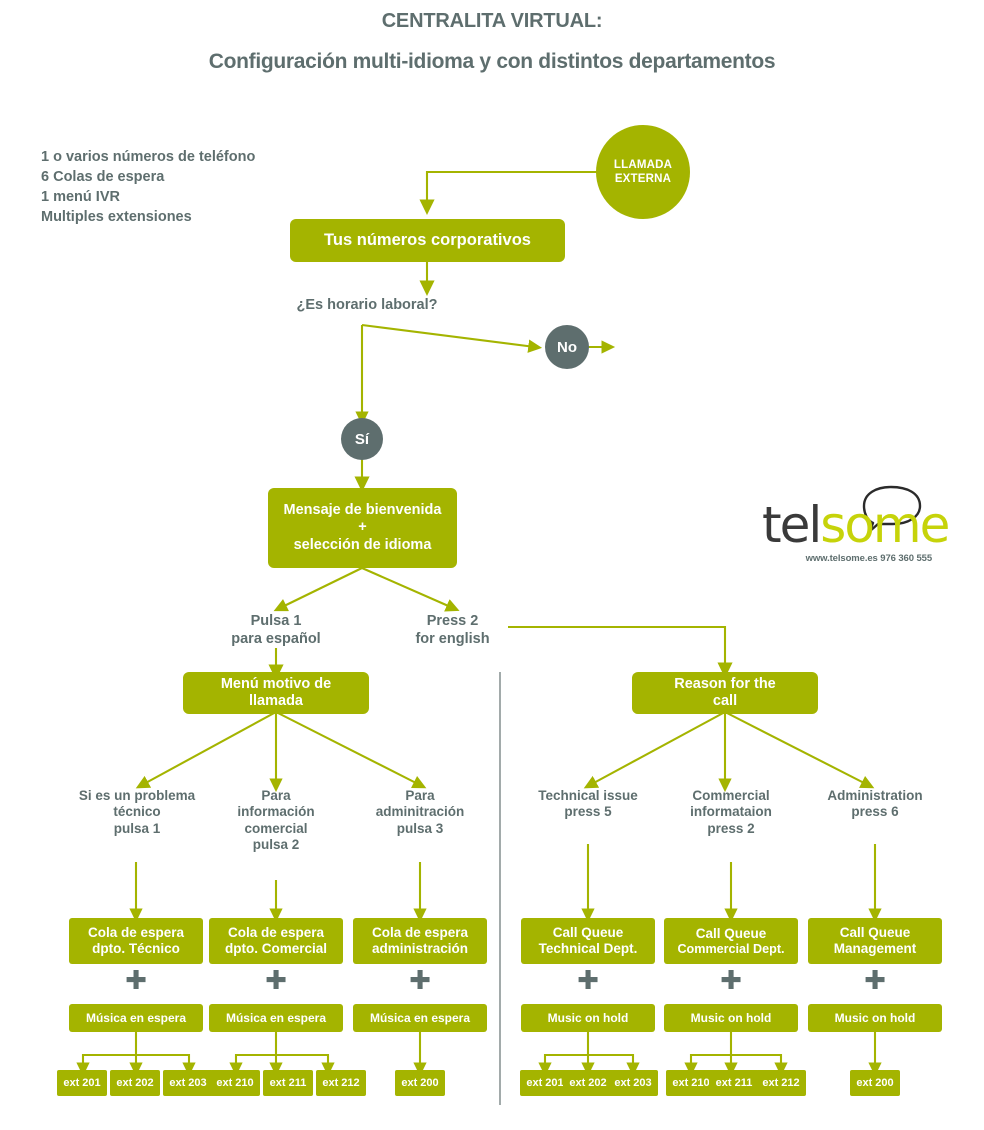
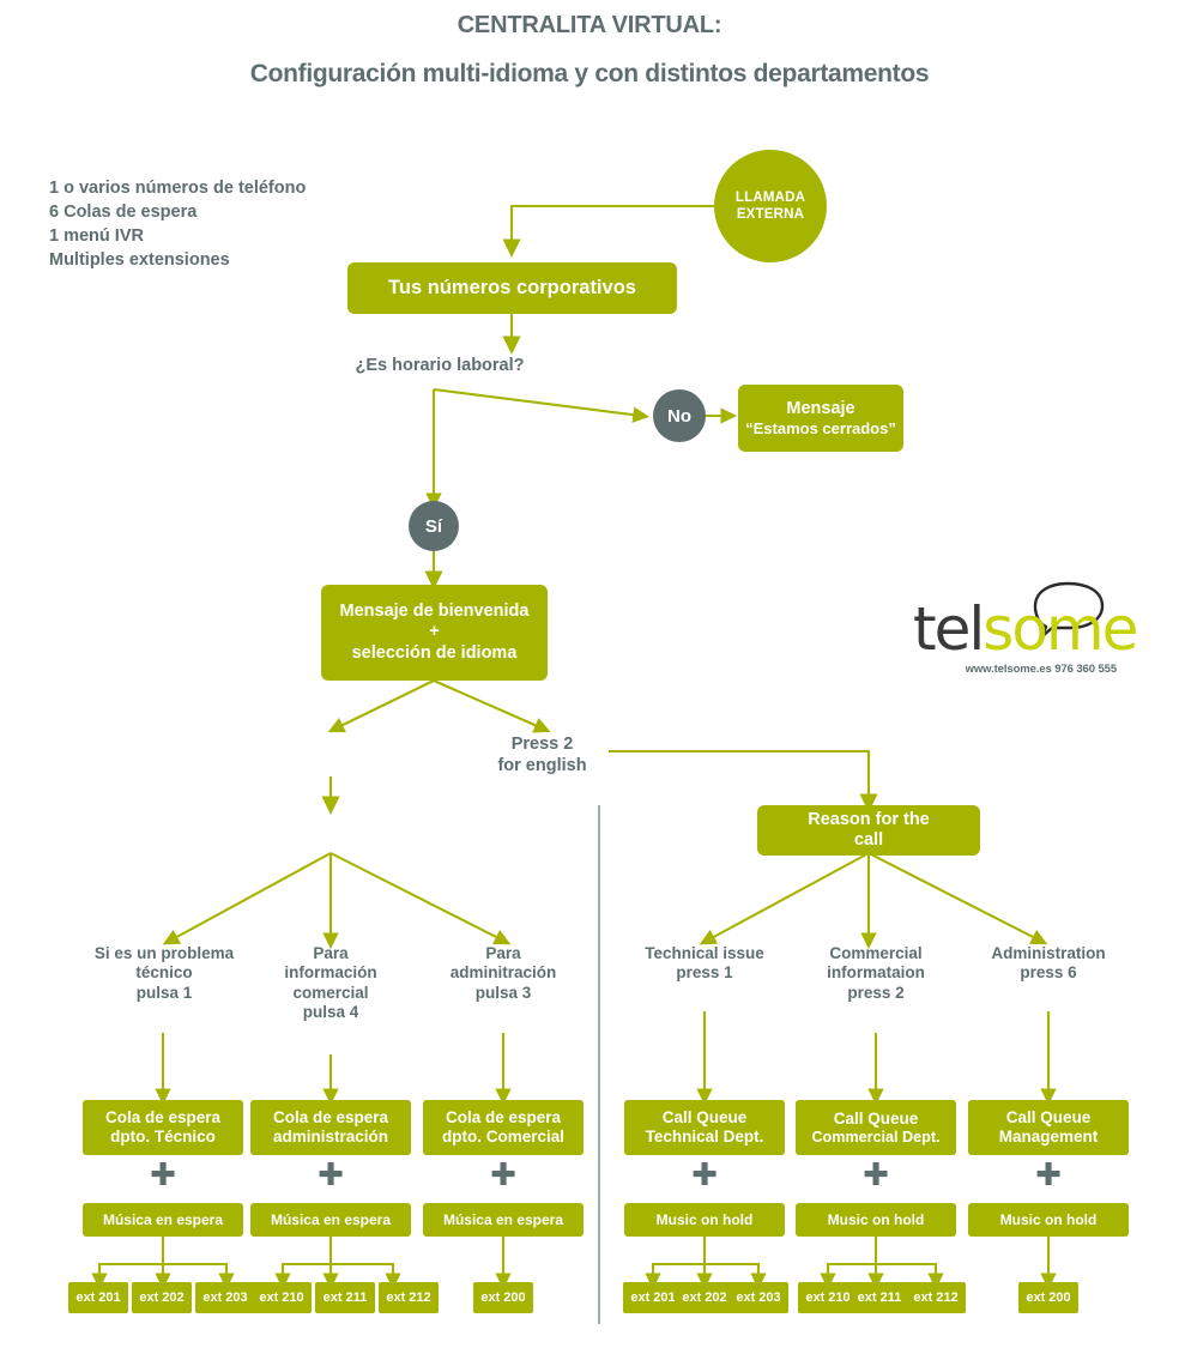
  CENTRALITA VIRTUAL:
  Configuración multi-idioma y con distintos departamentos
  1 o varios números de teléfono
  6 Colas de espera
  1 menú IVR
  Multiples extensiones
  LLAMADA
  EXTERNA
  Tus números corporativos
  ¿Es horario laboral?
  No
+ Mensaje
+ “Estamos cerrados”
  Sí
  Mensaje de bienvenida
  +
  selección de idioma
- Pulsa 1
- para español
  Press 2
  for english
  telsome
  www.telsome.es 976 360 555
- Menú motivo de
- llamada
  Si es un problema
  técnico
  pulsa 1
  Para
  información
  comercial
- pulsa 2
+ pulsa 4
  Para
  adminitración
  pulsa 3
  Cola de espera
  dpto. Técnico
  Cola de espera
- dpto. Comercial
+ administración
  Cola de espera
- administración
+ dpto. Comercial
  ✚
  ✚
  ✚
  Música en espera
  Música en espera
  Música en espera
  ext 201
  ext 202
  ext 203
  ext 210
  ext 211
  ext 212
  ext 200
  Reason for the
  call
  Technical issue
- press 5
+ press 1
  Commercial
  informataion
  press 2
  Administration
  press 6
  Call Queue
  Technical Dept.
  Call Queue
  Commercial Dept.
  Call Queue
  Management
  ✚
  ✚
  ✚
  Music on hold
  Music on hold
  Music on hold
  ext 201
  ext 202
  ext 203
  ext 210
  ext 211
  ext 212
  ext 200
